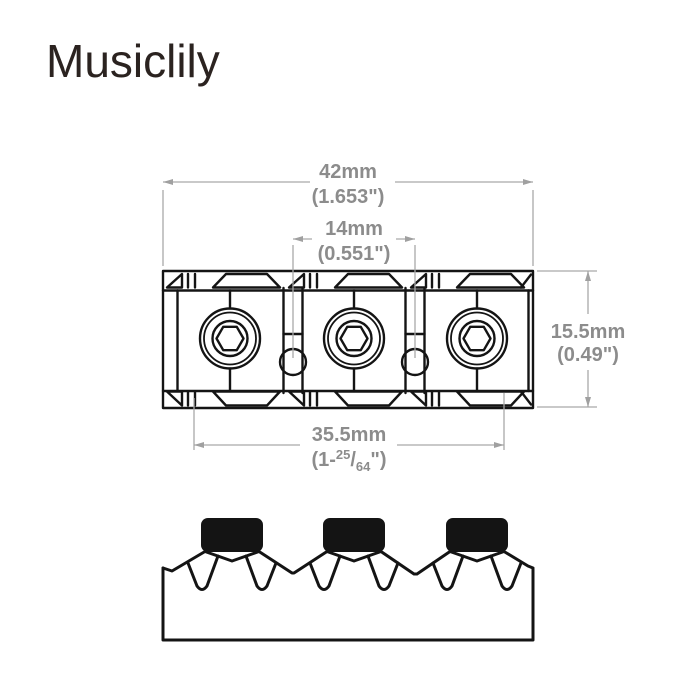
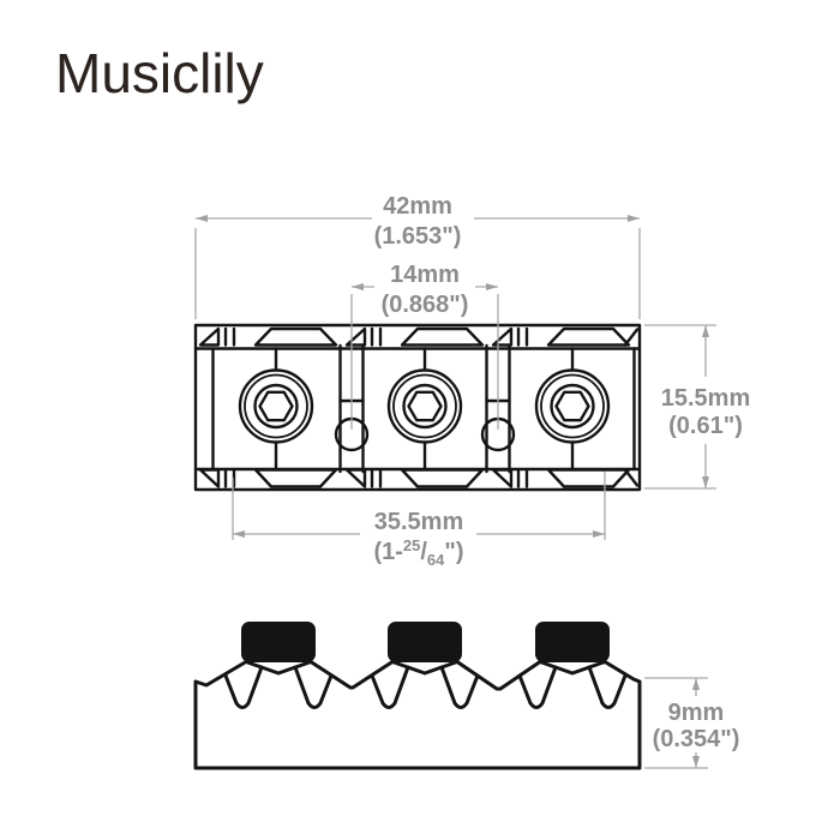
  Musiclily
  42mm
  (1.653")
  14mm
- (0.551")
+ (0.868")
  15.5mm
- (0.49")
+ (0.61")
  35.5mm
  (1-25/64")
+ 9mm
+ (0.354")
